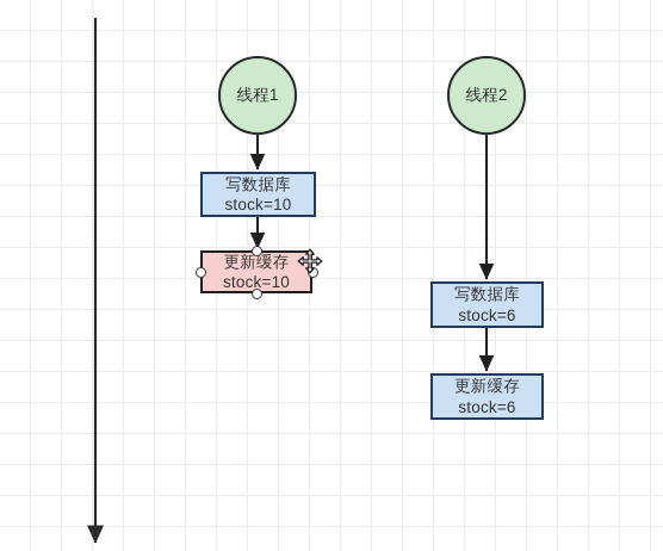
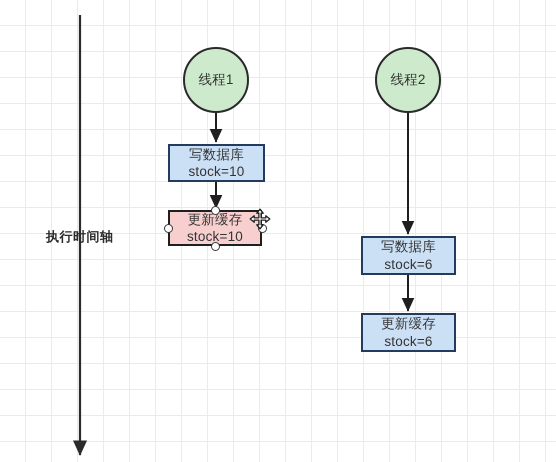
+ 执行时间轴
  线程1
  写数据库
  stock=10
  更新缓存
  stock=10
  线程2
  写数据库
  stock=6
  更新缓存
  stock=6
